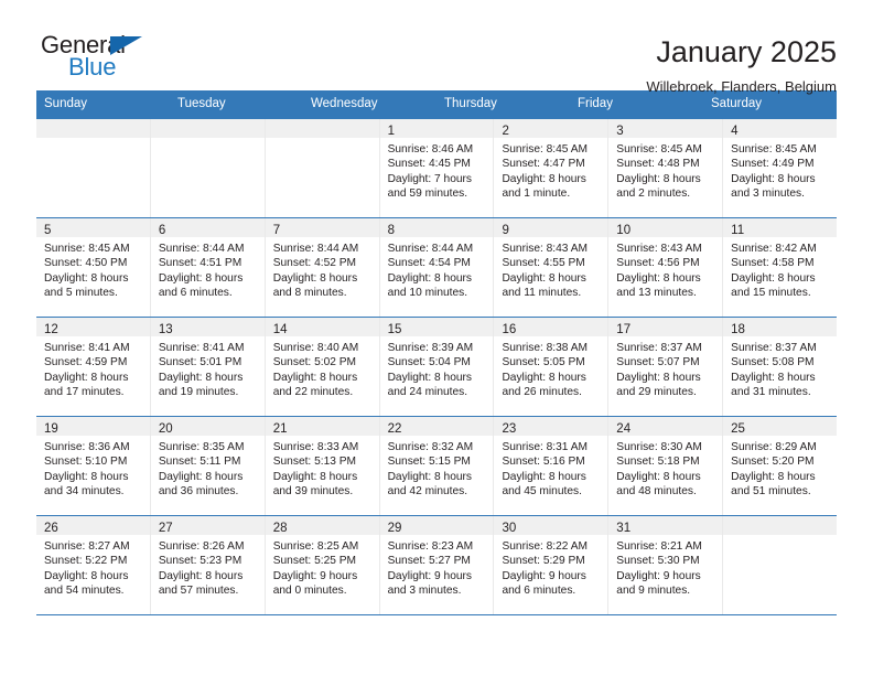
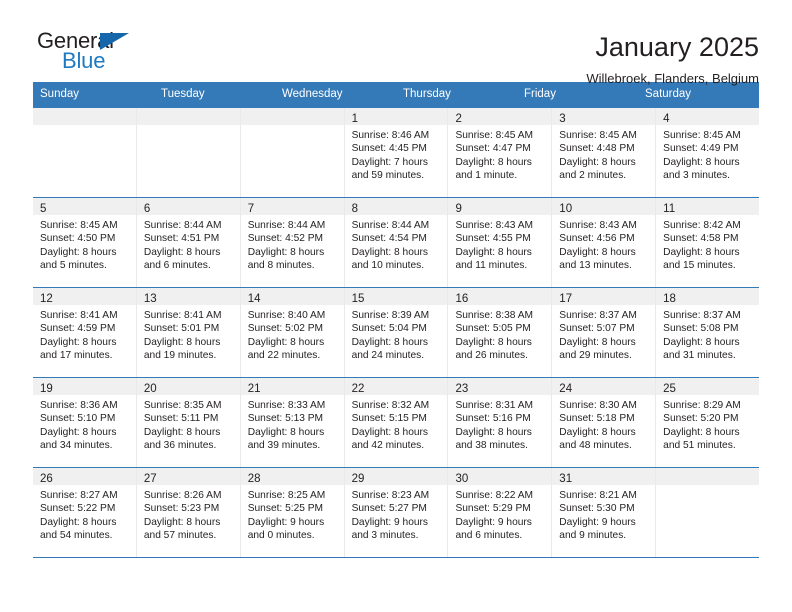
  General
  Blue
  January 2025
  Willebroek, Flanders, Belgium
  Sunday
  Tuesday
  Wednesday
  Thursday
  Friday
  Saturday
  1
  Sunrise: 8:46 AM
  Sunset: 4:45 PM
  Daylight: 7 hours
  and 59 minutes.
  2
  Sunrise: 8:45 AM
  Sunset: 4:47 PM
  Daylight: 8 hours
  and 1 minute.
  3
  Sunrise: 8:45 AM
  Sunset: 4:48 PM
  Daylight: 8 hours
  and 2 minutes.
  4
  Sunrise: 8:45 AM
  Sunset: 4:49 PM
  Daylight: 8 hours
  and 3 minutes.
  5
  Sunrise: 8:45 AM
  Sunset: 4:50 PM
  Daylight: 8 hours
  and 5 minutes.
  6
  Sunrise: 8:44 AM
  Sunset: 4:51 PM
  Daylight: 8 hours
  and 6 minutes.
  7
  Sunrise: 8:44 AM
  Sunset: 4:52 PM
  Daylight: 8 hours
  and 8 minutes.
  8
  Sunrise: 8:44 AM
  Sunset: 4:54 PM
  Daylight: 8 hours
  and 10 minutes.
  9
  Sunrise: 8:43 AM
  Sunset: 4:55 PM
  Daylight: 8 hours
  and 11 minutes.
  10
  Sunrise: 8:43 AM
  Sunset: 4:56 PM
  Daylight: 8 hours
  and 13 minutes.
  11
  Sunrise: 8:42 AM
  Sunset: 4:58 PM
  Daylight: 8 hours
  and 15 minutes.
  12
  Sunrise: 8:41 AM
  Sunset: 4:59 PM
  Daylight: 8 hours
  and 17 minutes.
  13
  Sunrise: 8:41 AM
  Sunset: 5:01 PM
  Daylight: 8 hours
  and 19 minutes.
  14
  Sunrise: 8:40 AM
  Sunset: 5:02 PM
  Daylight: 8 hours
  and 22 minutes.
  15
  Sunrise: 8:39 AM
  Sunset: 5:04 PM
  Daylight: 8 hours
  and 24 minutes.
  16
  Sunrise: 8:38 AM
  Sunset: 5:05 PM
  Daylight: 8 hours
  and 26 minutes.
  17
  Sunrise: 8:37 AM
  Sunset: 5:07 PM
  Daylight: 8 hours
  and 29 minutes.
  18
  Sunrise: 8:37 AM
  Sunset: 5:08 PM
  Daylight: 8 hours
  and 31 minutes.
  19
  Sunrise: 8:36 AM
  Sunset: 5:10 PM
  Daylight: 8 hours
  and 34 minutes.
  20
  Sunrise: 8:35 AM
  Sunset: 5:11 PM
  Daylight: 8 hours
  and 36 minutes.
  21
  Sunrise: 8:33 AM
  Sunset: 5:13 PM
  Daylight: 8 hours
  and 39 minutes.
  22
  Sunrise: 8:32 AM
  Sunset: 5:15 PM
  Daylight: 8 hours
  and 42 minutes.
  23
  Sunrise: 8:31 AM
  Sunset: 5:16 PM
  Daylight: 8 hours
- and 45 minutes.
+ and 38 minutes.
  24
  Sunrise: 8:30 AM
  Sunset: 5:18 PM
  Daylight: 8 hours
  and 48 minutes.
  25
  Sunrise: 8:29 AM
  Sunset: 5:20 PM
  Daylight: 8 hours
  and 51 minutes.
  26
  Sunrise: 8:27 AM
  Sunset: 5:22 PM
  Daylight: 8 hours
  and 54 minutes.
  27
  Sunrise: 8:26 AM
  Sunset: 5:23 PM
  Daylight: 8 hours
  and 57 minutes.
  28
  Sunrise: 8:25 AM
  Sunset: 5:25 PM
  Daylight: 9 hours
  and 0 minutes.
  29
  Sunrise: 8:23 AM
  Sunset: 5:27 PM
  Daylight: 9 hours
  and 3 minutes.
  30
  Sunrise: 8:22 AM
  Sunset: 5:29 PM
  Daylight: 9 hours
  and 6 minutes.
  31
  Sunrise: 8:21 AM
  Sunset: 5:30 PM
  Daylight: 9 hours
  and 9 minutes.
